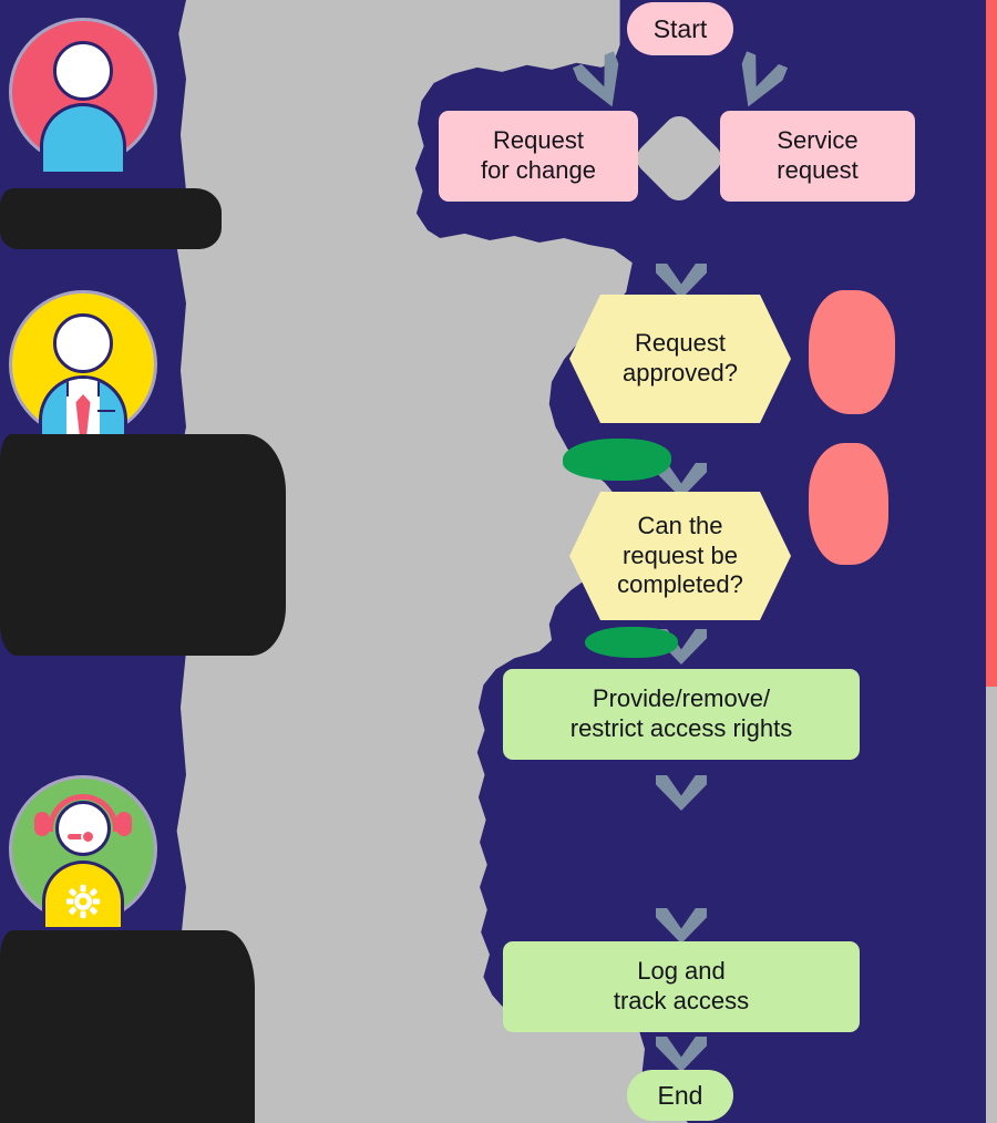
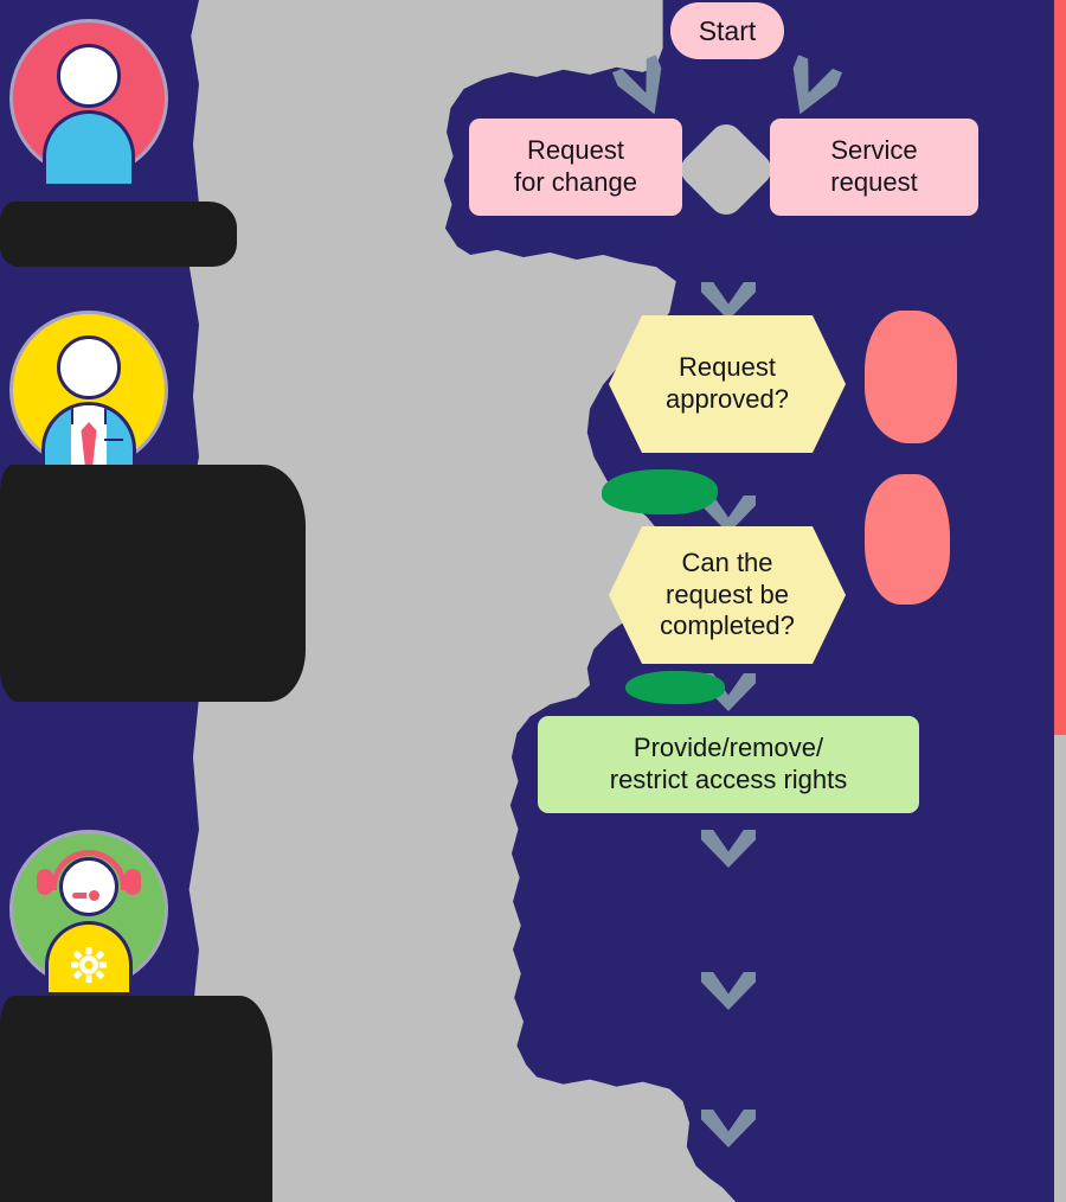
  Start
  Request
  for change
  Service
  request
  Request
  approved?
  Can the
  request be
  completed?
  Provide/remove/
  restrict access rights
- Log and
- track access
- End
